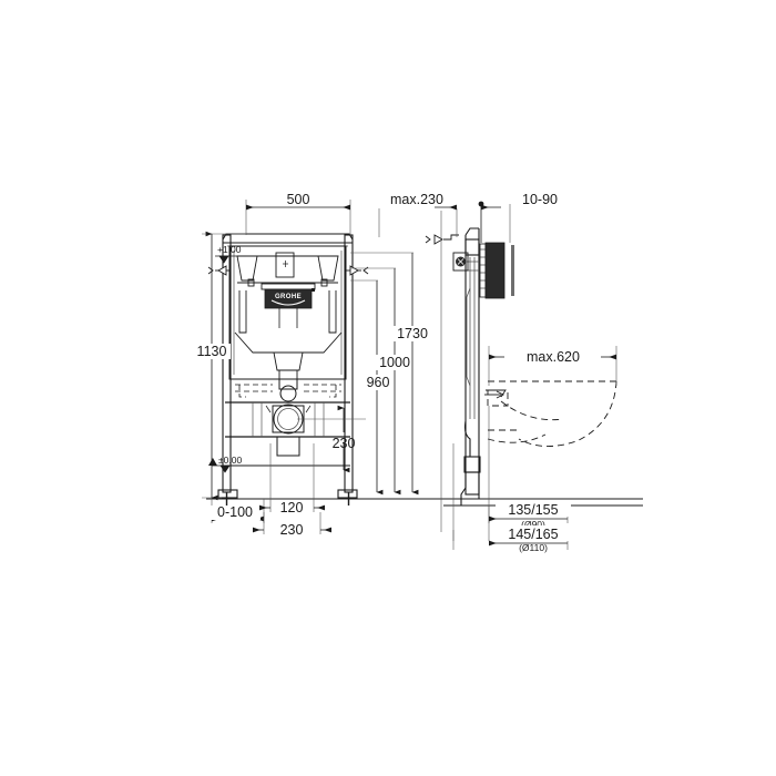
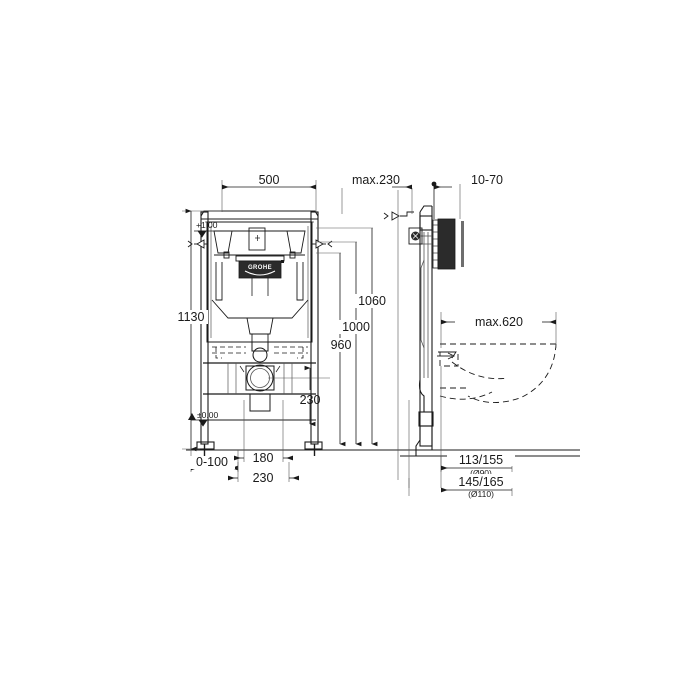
  500
  1130
  +1.00
  ±0.00
  0-100
- 120
+ 180
  230
  230
  960
  1000
- 1730
+ 1060
  max.230
- 10-90
+ 10-70
  max.620
- 135/155
+ 113/155
  (Ø90)
  145/165
  (Ø110)
